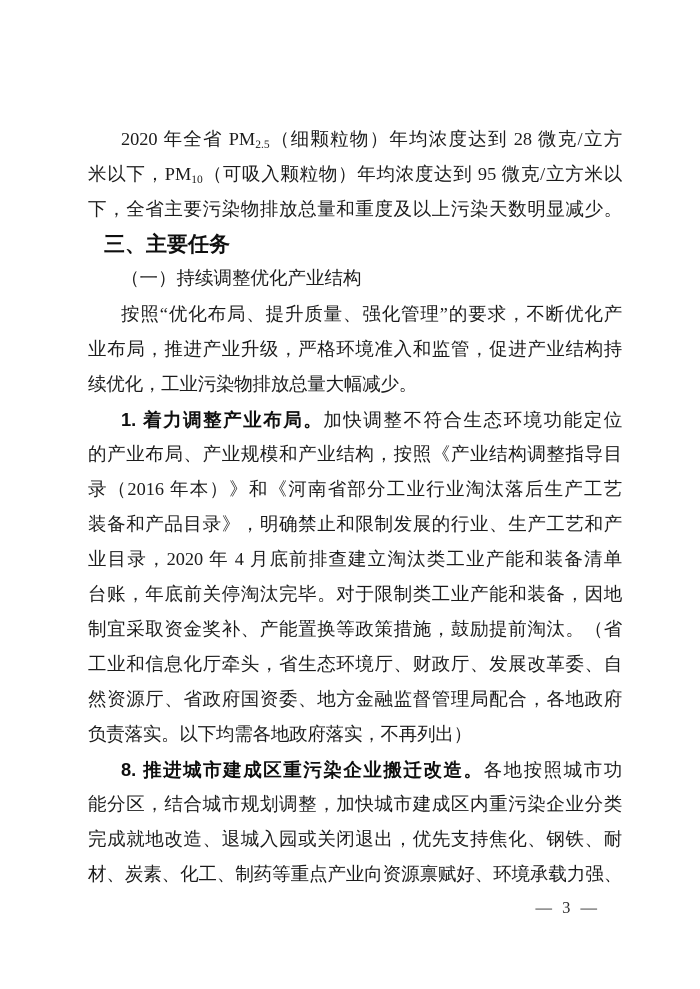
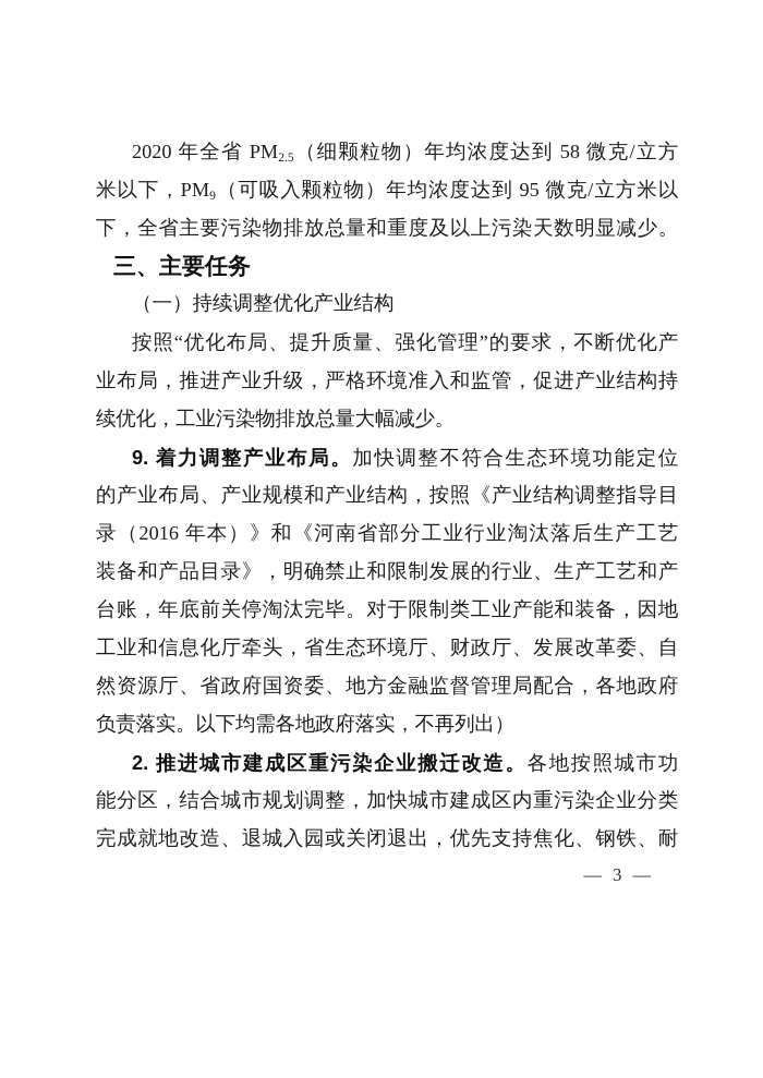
- 2020 年全省 PM2.5（细颗粒物）年均浓度达到 28 微克/立方
+ 2020 年全省 PM2.5（细颗粒物）年均浓度达到 58 微克/立方
- 米以下，PM10（可吸入颗粒物）年均浓度达到 95 微克/立方米以
+ 米以下，PM9（可吸入颗粒物）年均浓度达到 95 微克/立方米以
  下，全省主要污染物排放总量和重度及以上污染天数明显减少。
  三、主要任务
  （一）持续调整优化产业结构
  按照“优化布局、提升质量、强化管理”的要求，不断优化产
  业布局，推进产业升级，严格环境准入和监管，促进产业结构持
  续优化，工业污染物排放总量大幅减少。
- 1. 着力调整产业布局。加快调整不符合生态环境功能定位
+ 9. 着力调整产业布局。加快调整不符合生态环境功能定位
  的产业布局、产业规模和产业结构，按照《产业结构调整指导目
  录（2016 年本）》和《河南省部分工业行业淘汰落后生产工艺
  装备和产品目录》，明确禁止和限制发展的行业、生产工艺和产
- 业目录，2020 年 4 月底前排查建立淘汰类工业产能和装备清单
  台账，年底前关停淘汰完毕。对于限制类工业产能和装备，因地
- 制宜采取资金奖补、产能置换等政策措施，鼓励提前淘汰。（省
  工业和信息化厅牵头，省生态环境厅、财政厅、发展改革委、自
  然资源厅、省政府国资委、地方金融监督管理局配合，各地政府
  负责落实。以下均需各地政府落实，不再列出）
- 8. 推进城市建成区重污染企业搬迁改造。各地按照城市功
+ 2. 推进城市建成区重污染企业搬迁改造。各地按照城市功
  能分区，结合城市规划调整，加快城市建成区内重污染企业分类
  完成就地改造、退城入园或关闭退出，优先支持焦化、钢铁、耐
- 材、炭素、化工、制药等重点产业向资源禀赋好、环境承载力强、
  — 3 —
